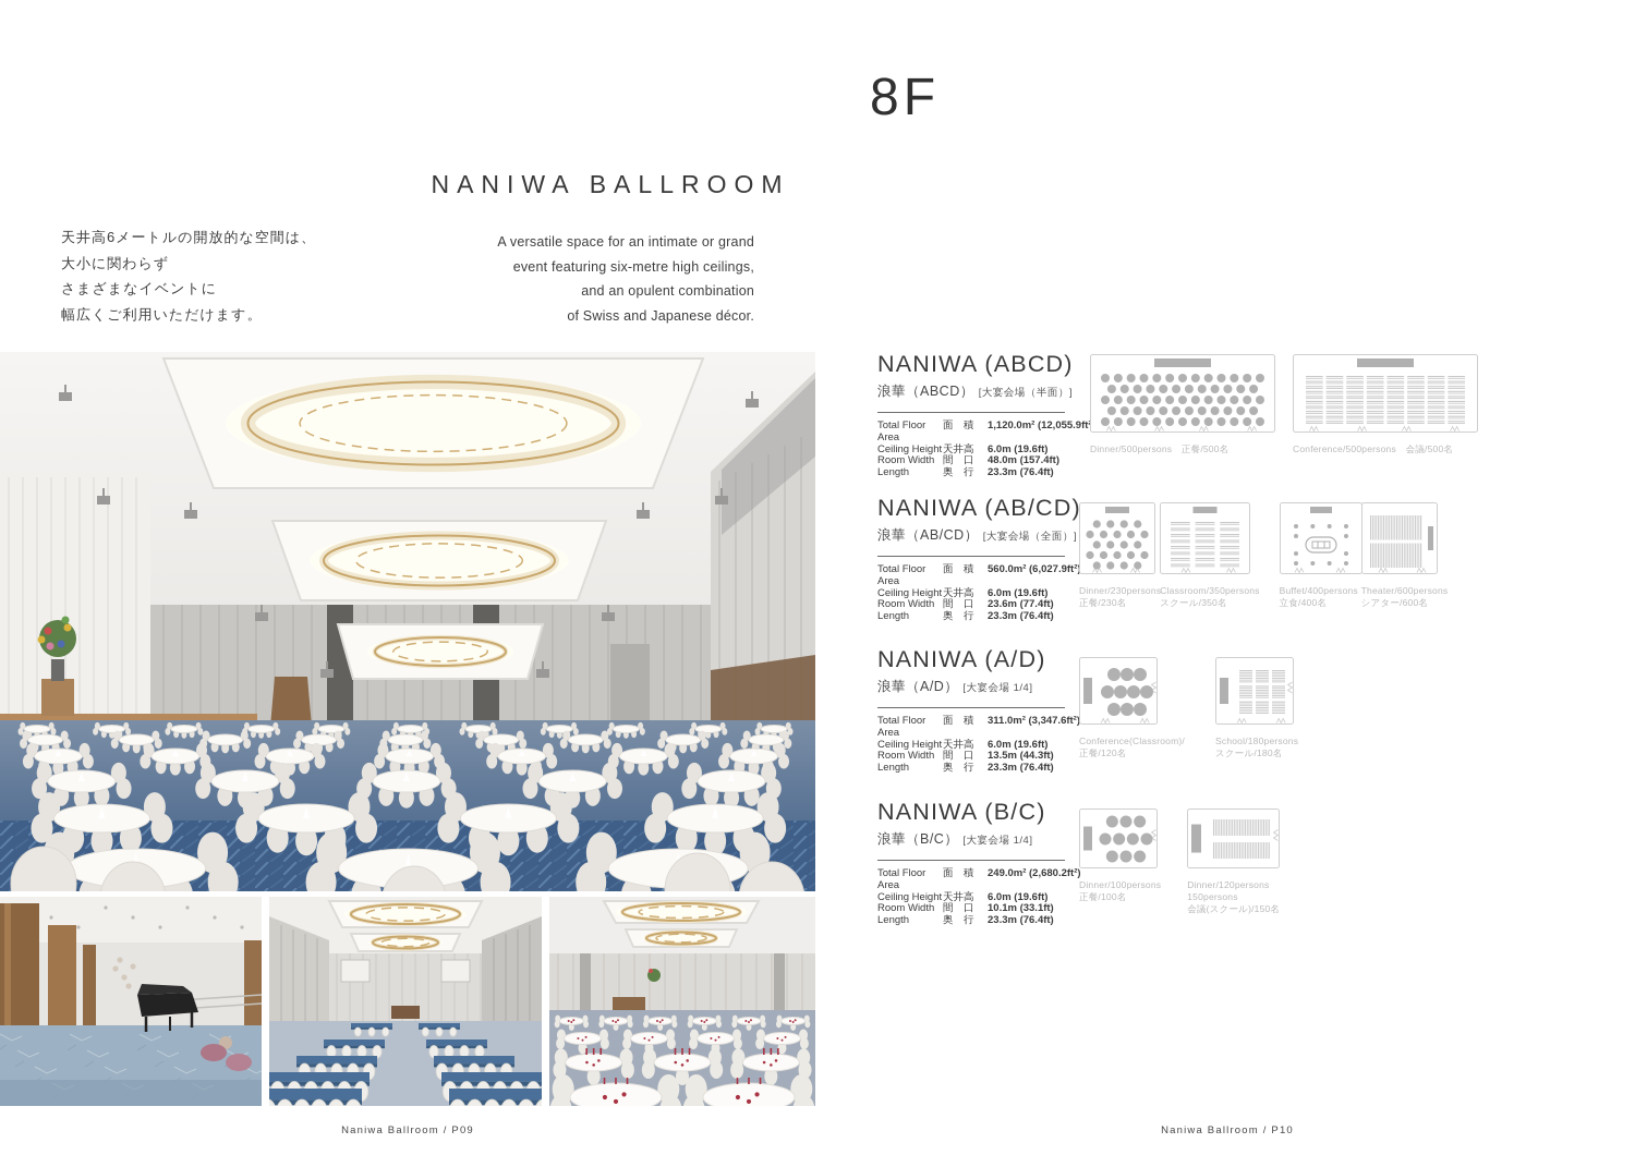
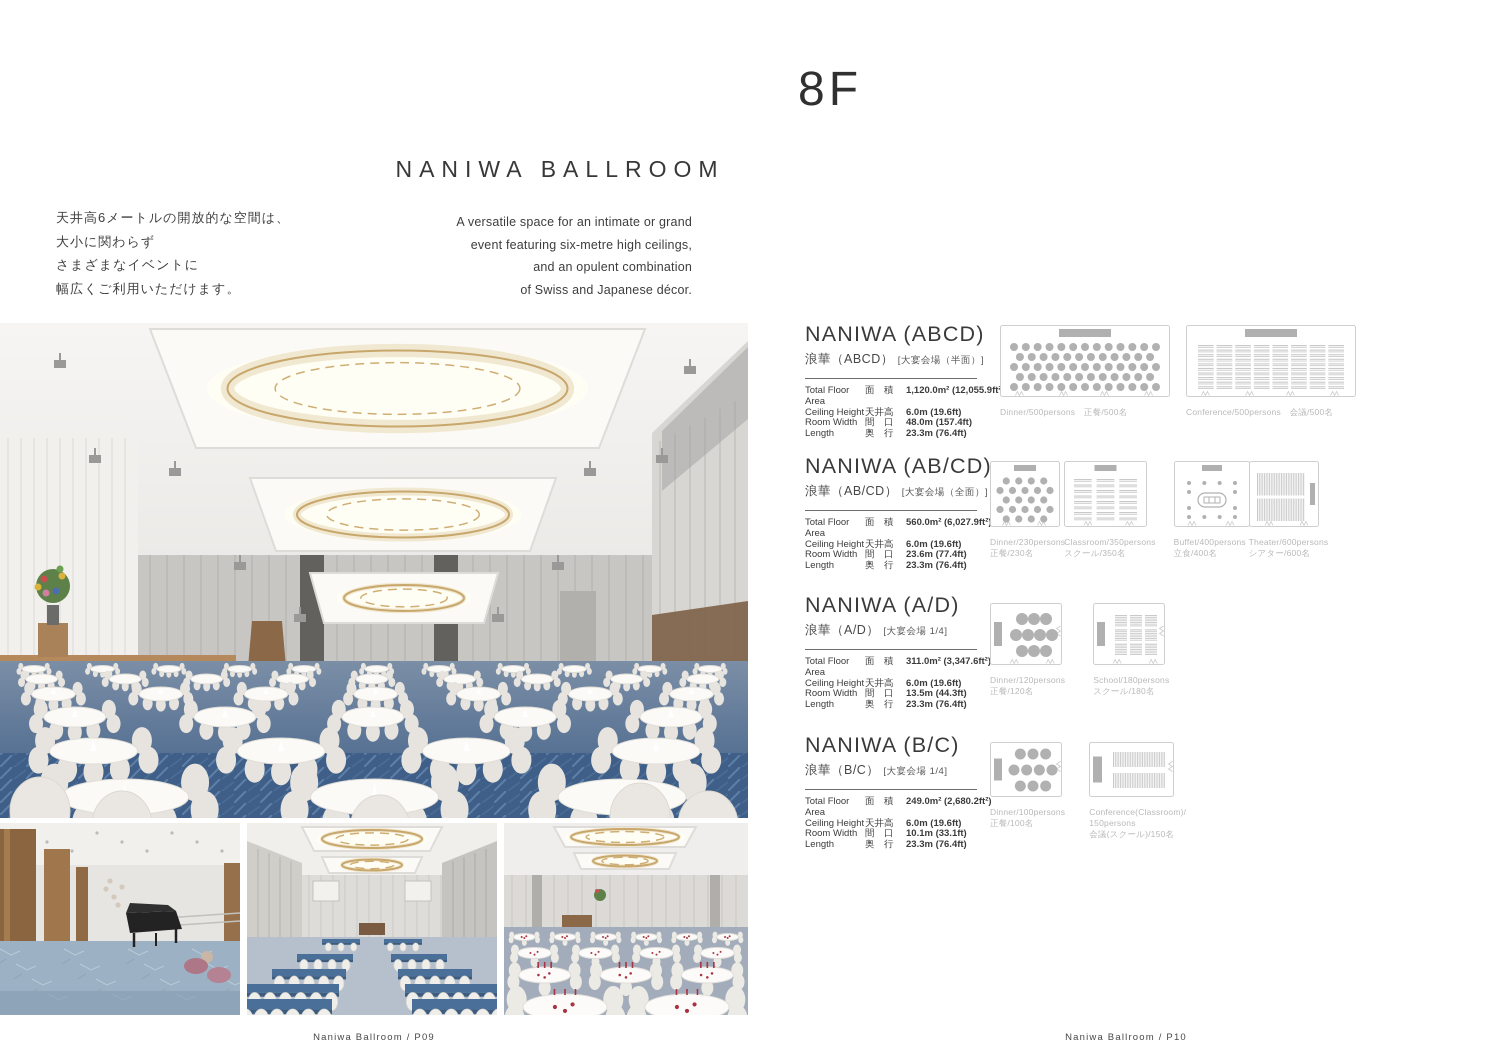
  天井高6メートルの開放的な空間は、
  大小に関わらず
  さまざまなイベントに
  幅広くご利用いただけます。
  NANIWA BALLROOM
  A versatile space for an intimate or grand
  event featuring six-metre high ceilings,
  and an opulent combination
  of Swiss and Japanese décor.
  Naniwa Ballroom / P09
  8F
  NANIWA (ABCD)
  浪華（ABCD） [大宴会場（半面）]
  Total Floor Area
  面 積
  1,120.0m² (12,055.9ft
  Ceiling Height
  天井高
  6.0m (19.6ft)
  Room Width
  間 口
  48.0m (157.4ft)
  Length
  奥 行
  23.3m (76.4ft)
  Dinner/500persons 正餐/500名
  Conference/500persons 会議/500名
  NANIWA (AB/CD)
  浪華（AB/CD） [大宴会場（全面）]
  Total Floor Area
  面 積
  560.0m² (6,027.9ft²)
  Ceiling Height
  天井高
  6.0m (19.6ft)
  Room Width
  間 口
  23.6m (77.4ft)
  Length
  奥 行
  23.3m (76.4ft)
  Dinner/230persons
  正餐/230名
  Classroom/350persons
  スクール/350名
  Buffet/400persons
  立食/400名
  Theater/600persons
  シアター/600名
  NANIWA (A/D)
  浪華（A/D） [大宴会場 1/4]
  Total Floor Area
  面 積
  311.0m² (3,347.6ft²)
  Ceiling Height
  天井高
  6.0m (19.6ft)
  Room Width
  間 口
  13.5m (44.3ft)
  Length
  奥 行
  23.3m (76.4ft)
- Conference(Classroom)/
+ Dinner/120persons
  正餐/120名
  School/180persons
  スクール/180名
  NANIWA (B/C)
  浪華（B/C） [大宴会場 1/4]
  Total Floor Area
  面 積
  249.0m² (2,680.2ft²)
  Ceiling Height
  天井高
  6.0m (19.6ft)
  Room Width
  間 口
  10.1m (33.1ft)
  Length
  奥 行
  23.3m (76.4ft)
  Dinner/100persons
  正餐/100名
- Dinner/120persons
+ Conference(Classroom)/
  150persons
  会議(スクール)/150名
  Naniwa Ballroom / P10
